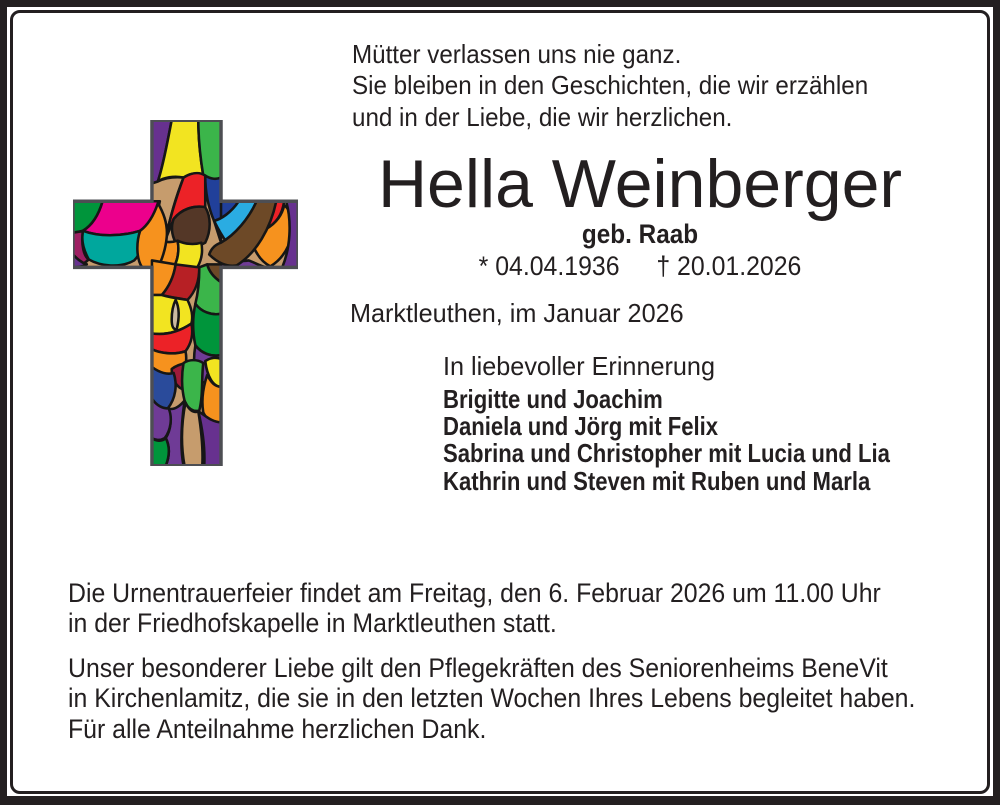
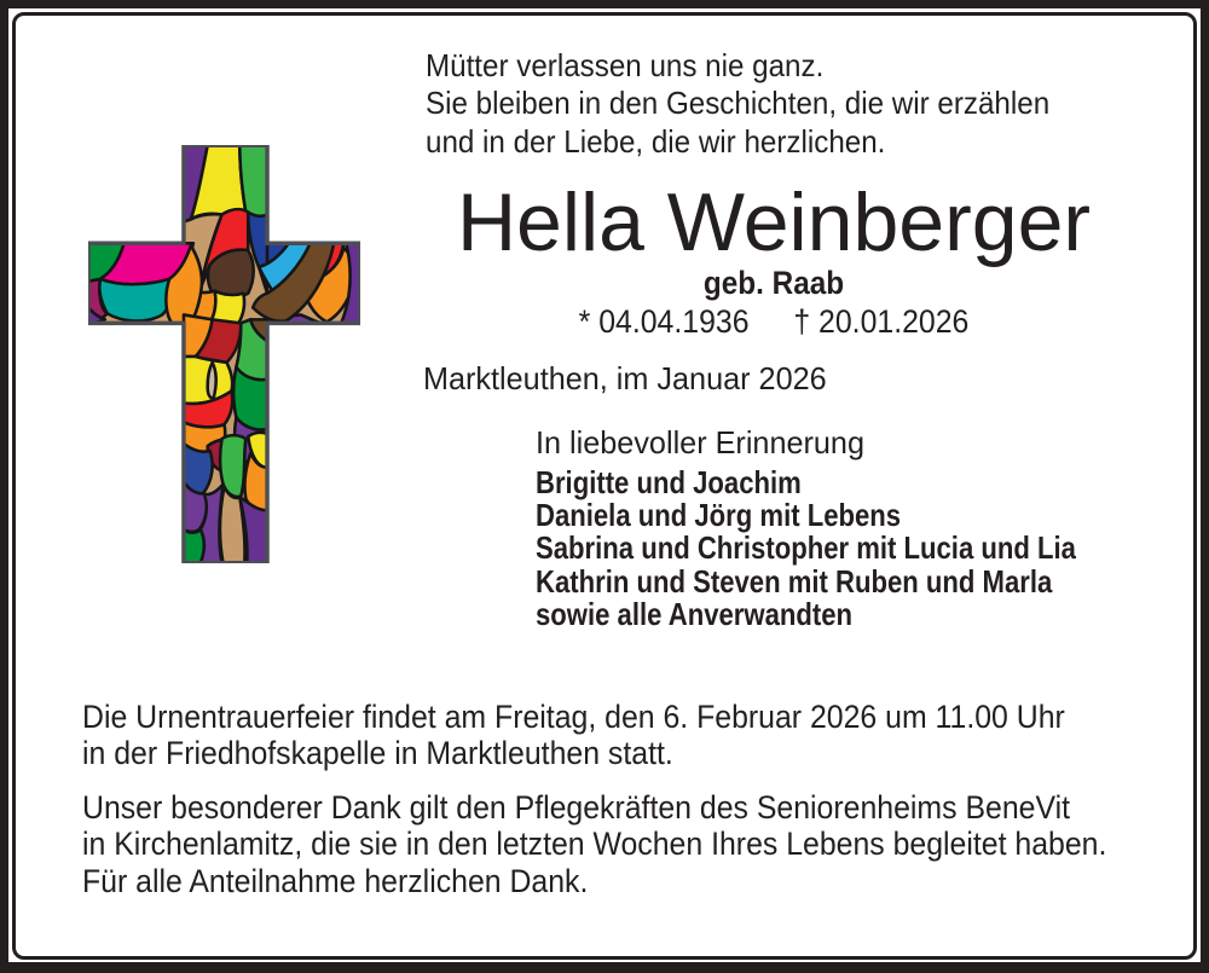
  Mütter verlassen uns nie ganz.
  Sie bleiben in den Geschichten, die wir erzählen
  und in der Liebe, die wir herzlichen.
  Hella Weinberger
  geb. Raab
  * 04.04.1936
  † 20.01.2026
  Marktleuthen, im Januar 2026
  In liebevoller Erinnerung
  Brigitte und Joachim
- Daniela und Jörg mit Felix
+ Daniela und Jörg mit Lebens
  Sabrina und Christopher mit Lucia und Lia
  Kathrin und Steven mit Ruben und Marla
+ sowie alle Anverwandten
  Die Urnentrauerfeier findet am Freitag, den 6. Februar 2026 um 11.00 Uhr
  in der Friedhofskapelle in Marktleuthen statt.
- Unser besonderer Liebe gilt den Pflegekräften des Seniorenheims BeneVit
+ Unser besonderer Dank gilt den Pflegekräften des Seniorenheims BeneVit
  in Kirchenlamitz, die sie in den letzten Wochen Ihres Lebens begleitet haben.
  Für alle Anteilnahme herzlichen Dank.
